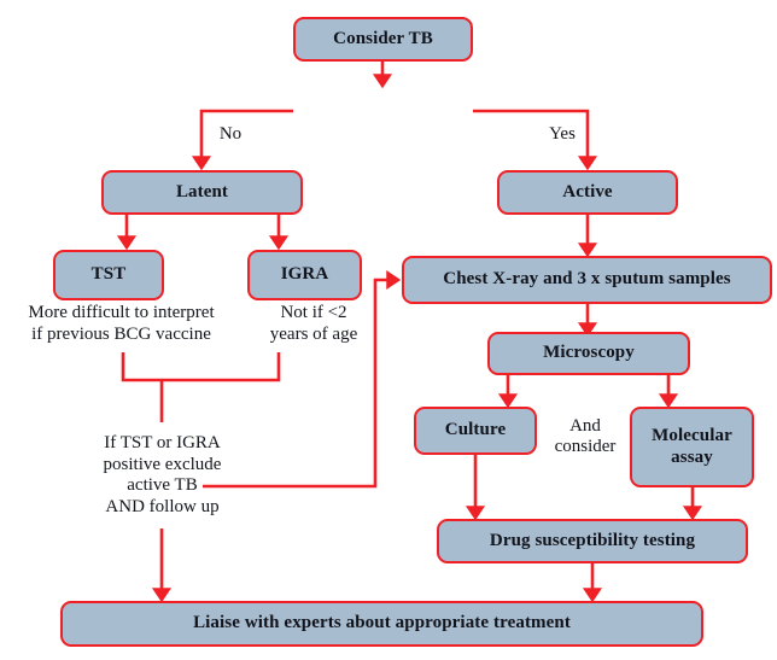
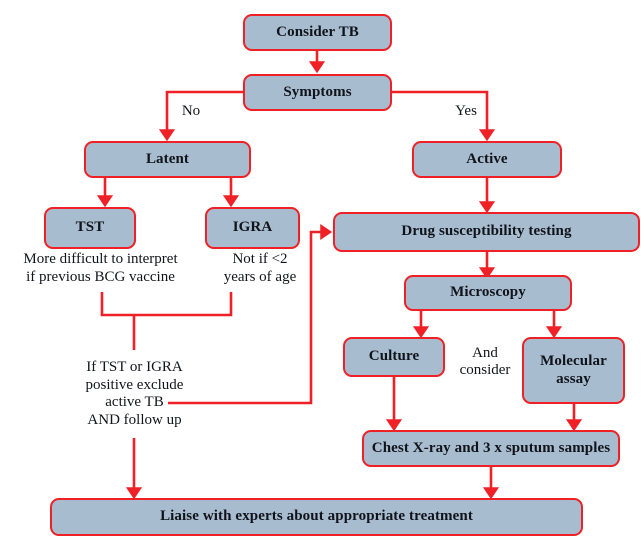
  Consider TB
+ Symptoms
  Latent
  Active
  TST
  IGRA
- Chest X-ray and 3 x sputum samples
+ Drug susceptibility testing
  Microscopy
  Culture
  Molecular assay
- Drug susceptibility testing
+ Chest X-ray and 3 x sputum samples
  Liaise with experts about appropriate treatment
  No
  Yes
  And
  consider
  More difficult to interpret
  if previous BCG vaccine
  Not if <2
  years of age
  If TST or IGRA
  positive exclude
  active TB
  AND follow up
